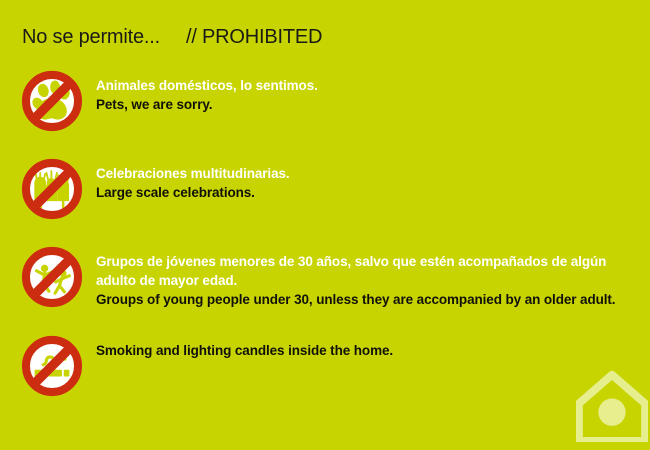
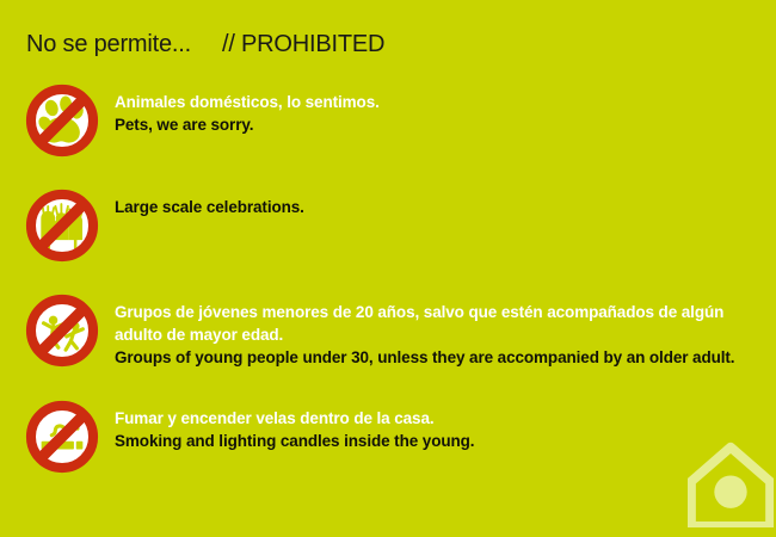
  No se permite...
  // PROHIBITED
  Animales domésticos, lo sentimos.
  Pets, we are sorry.
- Celebraciones multitudinarias.
  Large scale celebrations.
- Grupos de jóvenes menores de 30 años, salvo que estén acompañados de algún adulto de mayor edad.
+ Grupos de jóvenes menores de 20 años, salvo que estén acompañados de algún adulto de mayor edad.
  Groups of young people under 30, unless they are accompanied by an older adult.
+ Fumar y encender velas dentro de la casa.
- Smoking and lighting candles inside the home.
+ Smoking and lighting candles inside the young.
